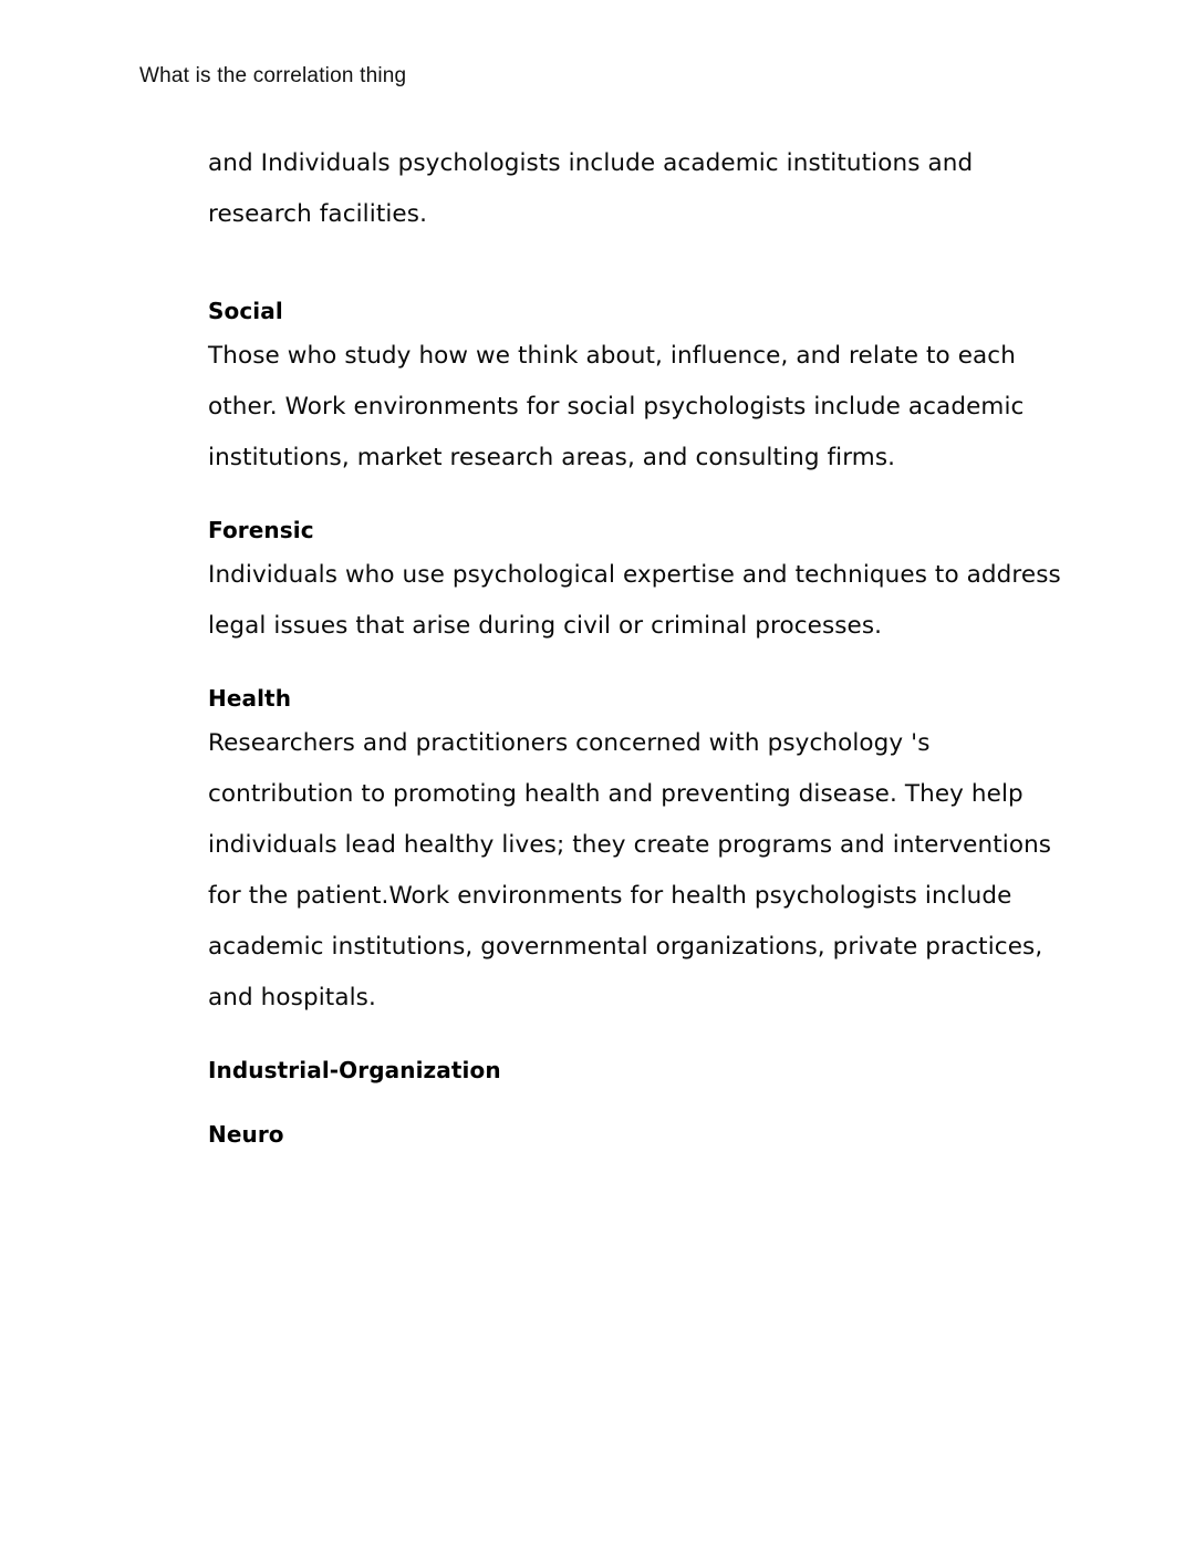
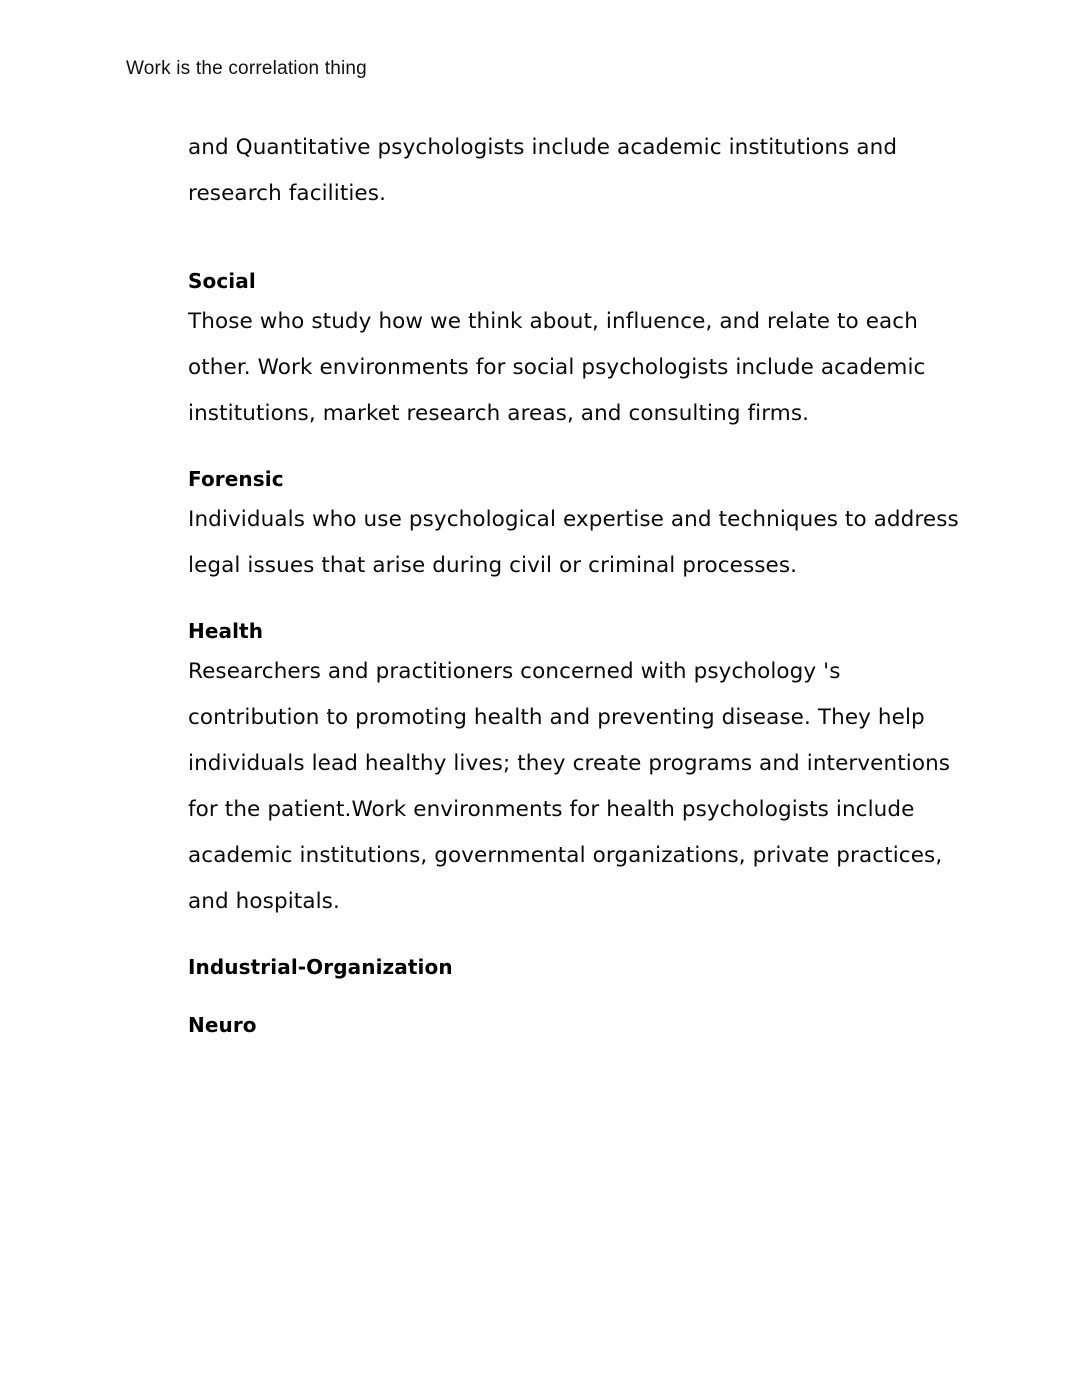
- What is the correlation thing
+ Work is the correlation thing
- and Individuals psychologists include academic institutions and research facilities.
+ and Quantitative psychologists include academic institutions and research facilities.
  Social
  Those who study how we think about, influence, and relate to each other. Work environments for social psychologists include academic institutions, market research areas, and consulting firms.
  Forensic
  Individuals who use psychological expertise and techniques to address legal issues that arise during civil or criminal processes.
  Health
  Researchers and practitioners concerned with psychology 's contribution to promoting health and preventing disease. They help individuals lead healthy lives; they create programs and interventions for the patient.Work environments for health psychologists include academic institutions, governmental organizations, private practices, and hospitals.
  Industrial-Organization
  Neuro
